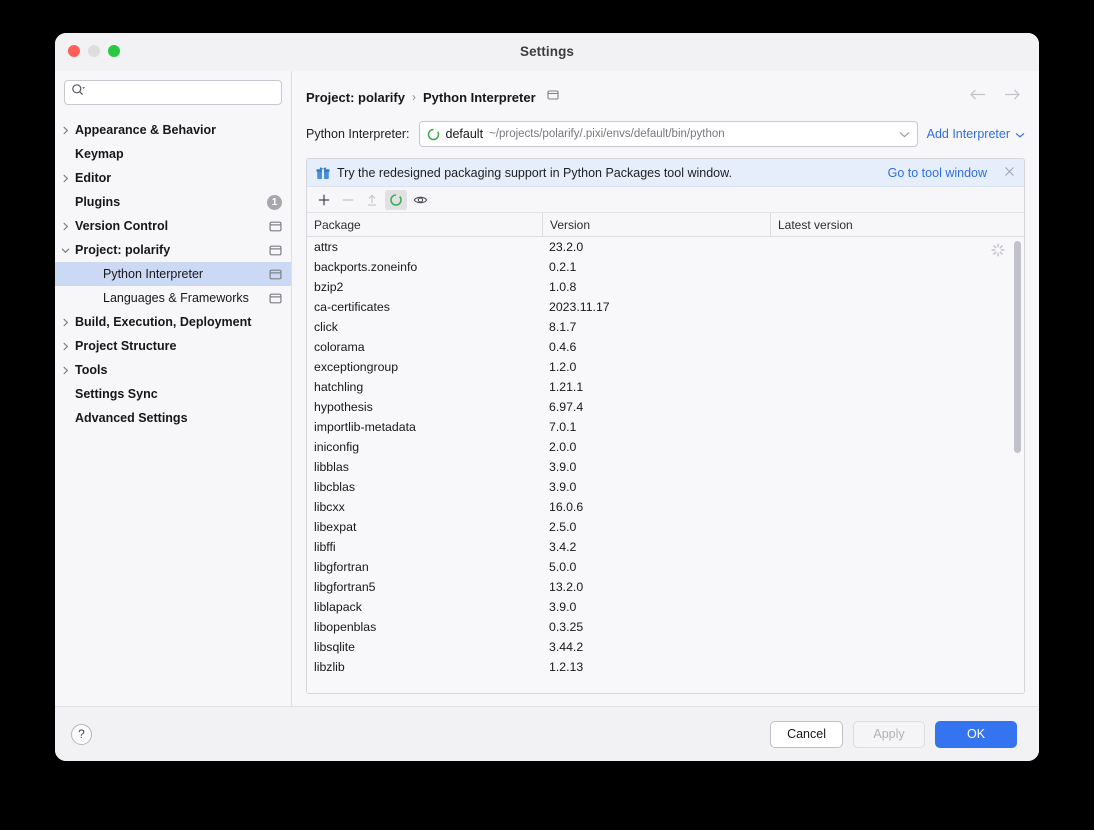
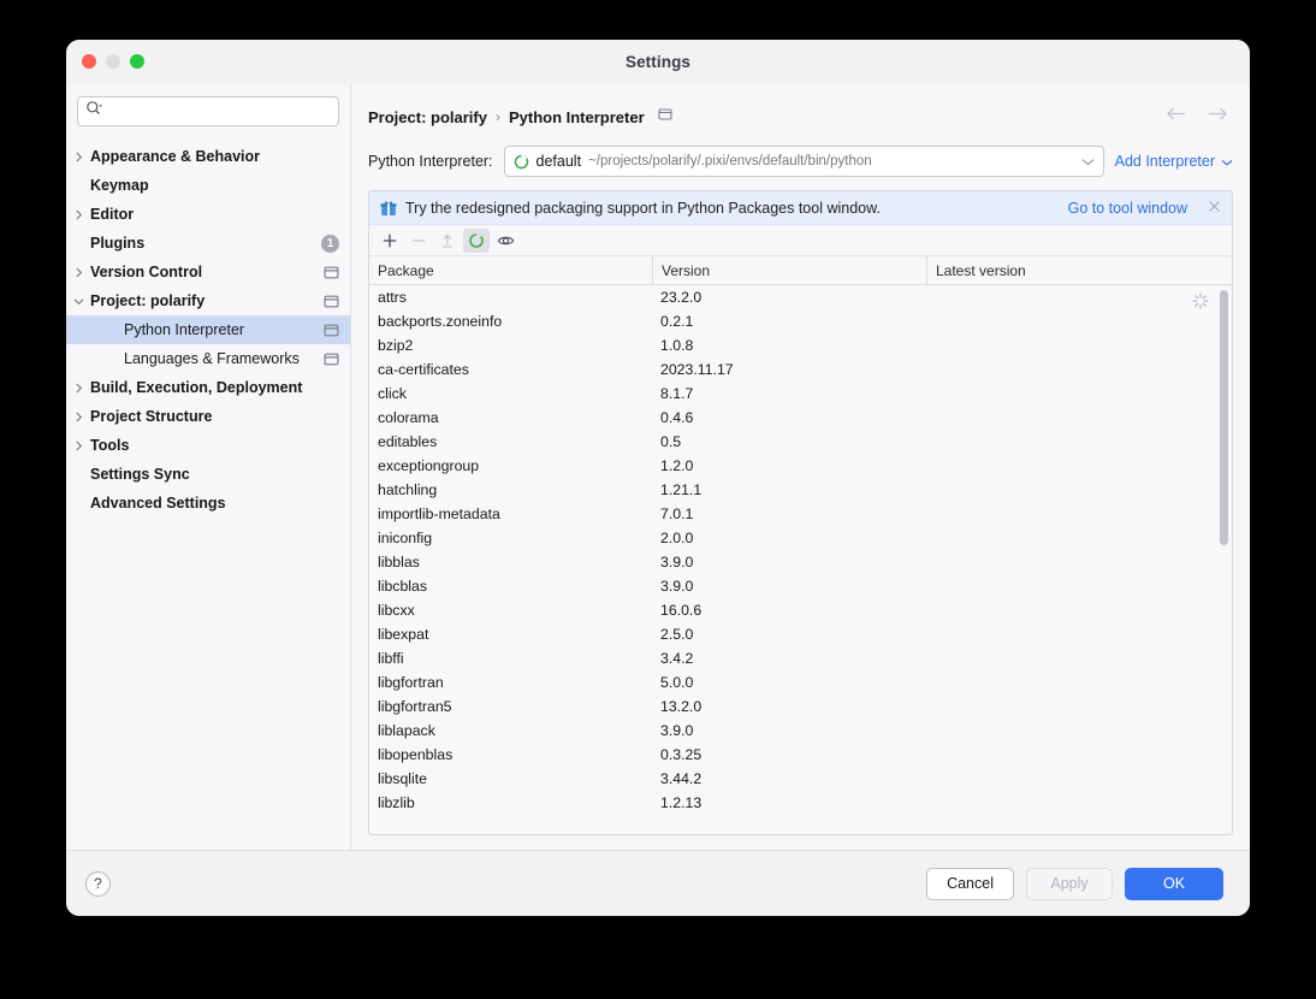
  Settings
  Appearance & Behavior
  Keymap
  Editor
  Plugins
  1
  Version Control
  Project: polarify
  Python Interpreter
  Languages & Frameworks
  Build, Execution, Deployment
  Project Structure
  Tools
  Settings Sync
  Advanced Settings
  Project: polarify
  ›
  Python Interpreter
  Python Interpreter:
  default
  ~/projects/polarify/.pixi/envs/default/bin/python
  Add Interpreter
  Try the redesigned packaging support in Python Packages tool window.
  Go to tool window
  Package
  Version
  Latest version
  attrs
  23.2.0
  backports.zoneinfo
  0.2.1
  bzip2
  1.0.8
  ca-certificates
  2023.11.17
  click
  8.1.7
  colorama
  0.4.6
+ editables
+ 0.5
  exceptiongroup
  1.2.0
  hatchling
  1.21.1
- hypothesis
- 6.97.4
  importlib-metadata
  7.0.1
  iniconfig
  2.0.0
  libblas
  3.9.0
  libcblas
  3.9.0
  libcxx
  16.0.6
  libexpat
  2.5.0
  libffi
  3.4.2
  libgfortran
  5.0.0
  libgfortran5
  13.2.0
  liblapack
  3.9.0
  libopenblas
  0.3.25
  libsqlite
  3.44.2
  libzlib
  1.2.13
  ?
  Cancel
  Apply
  OK
